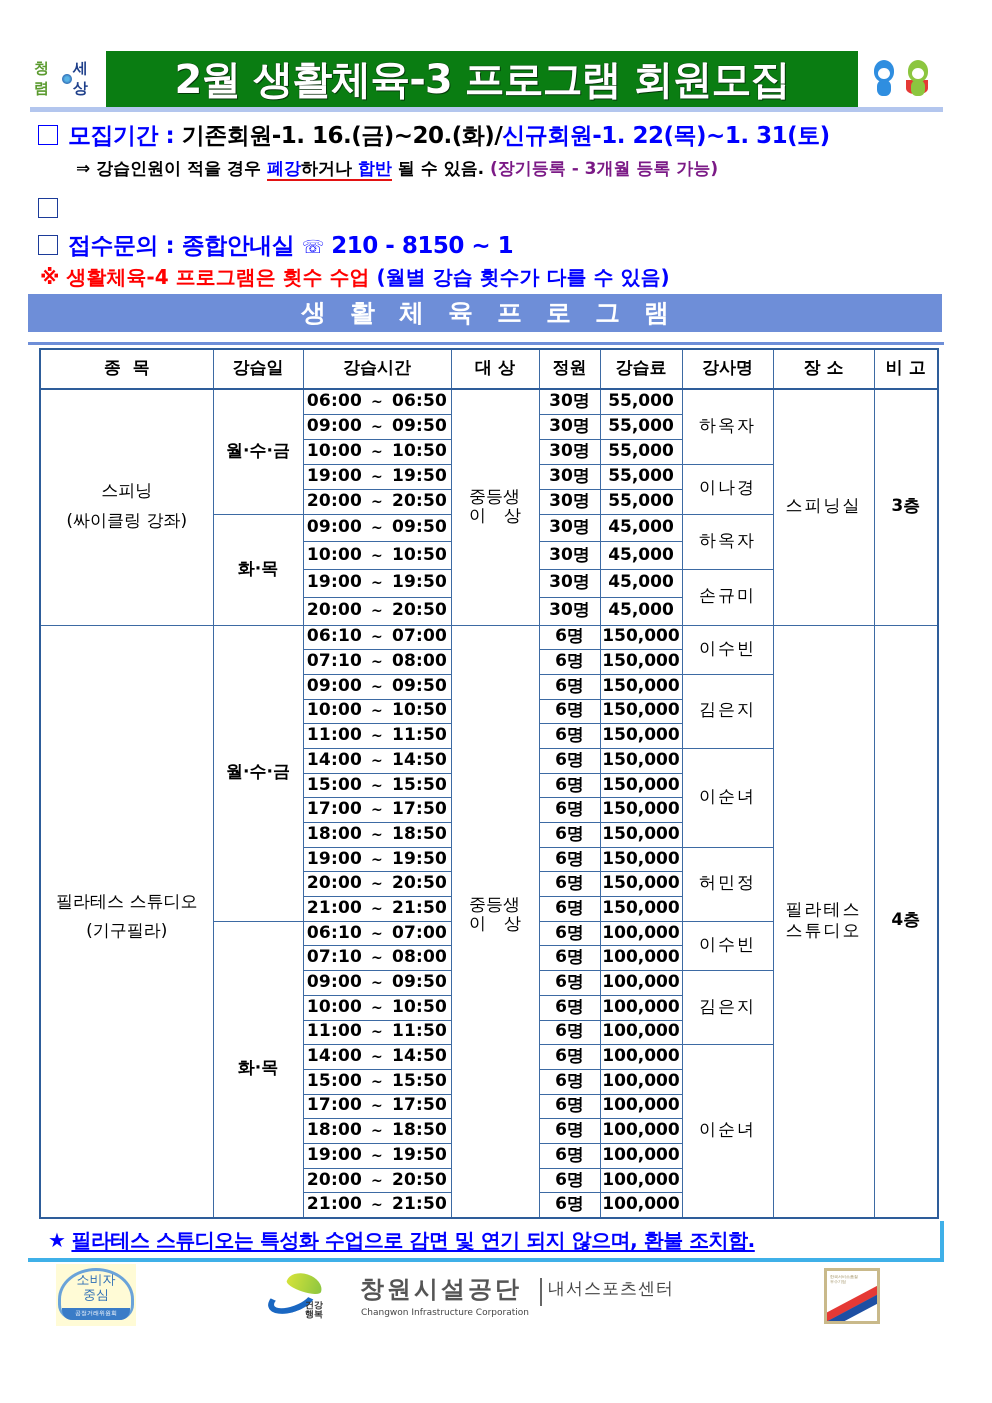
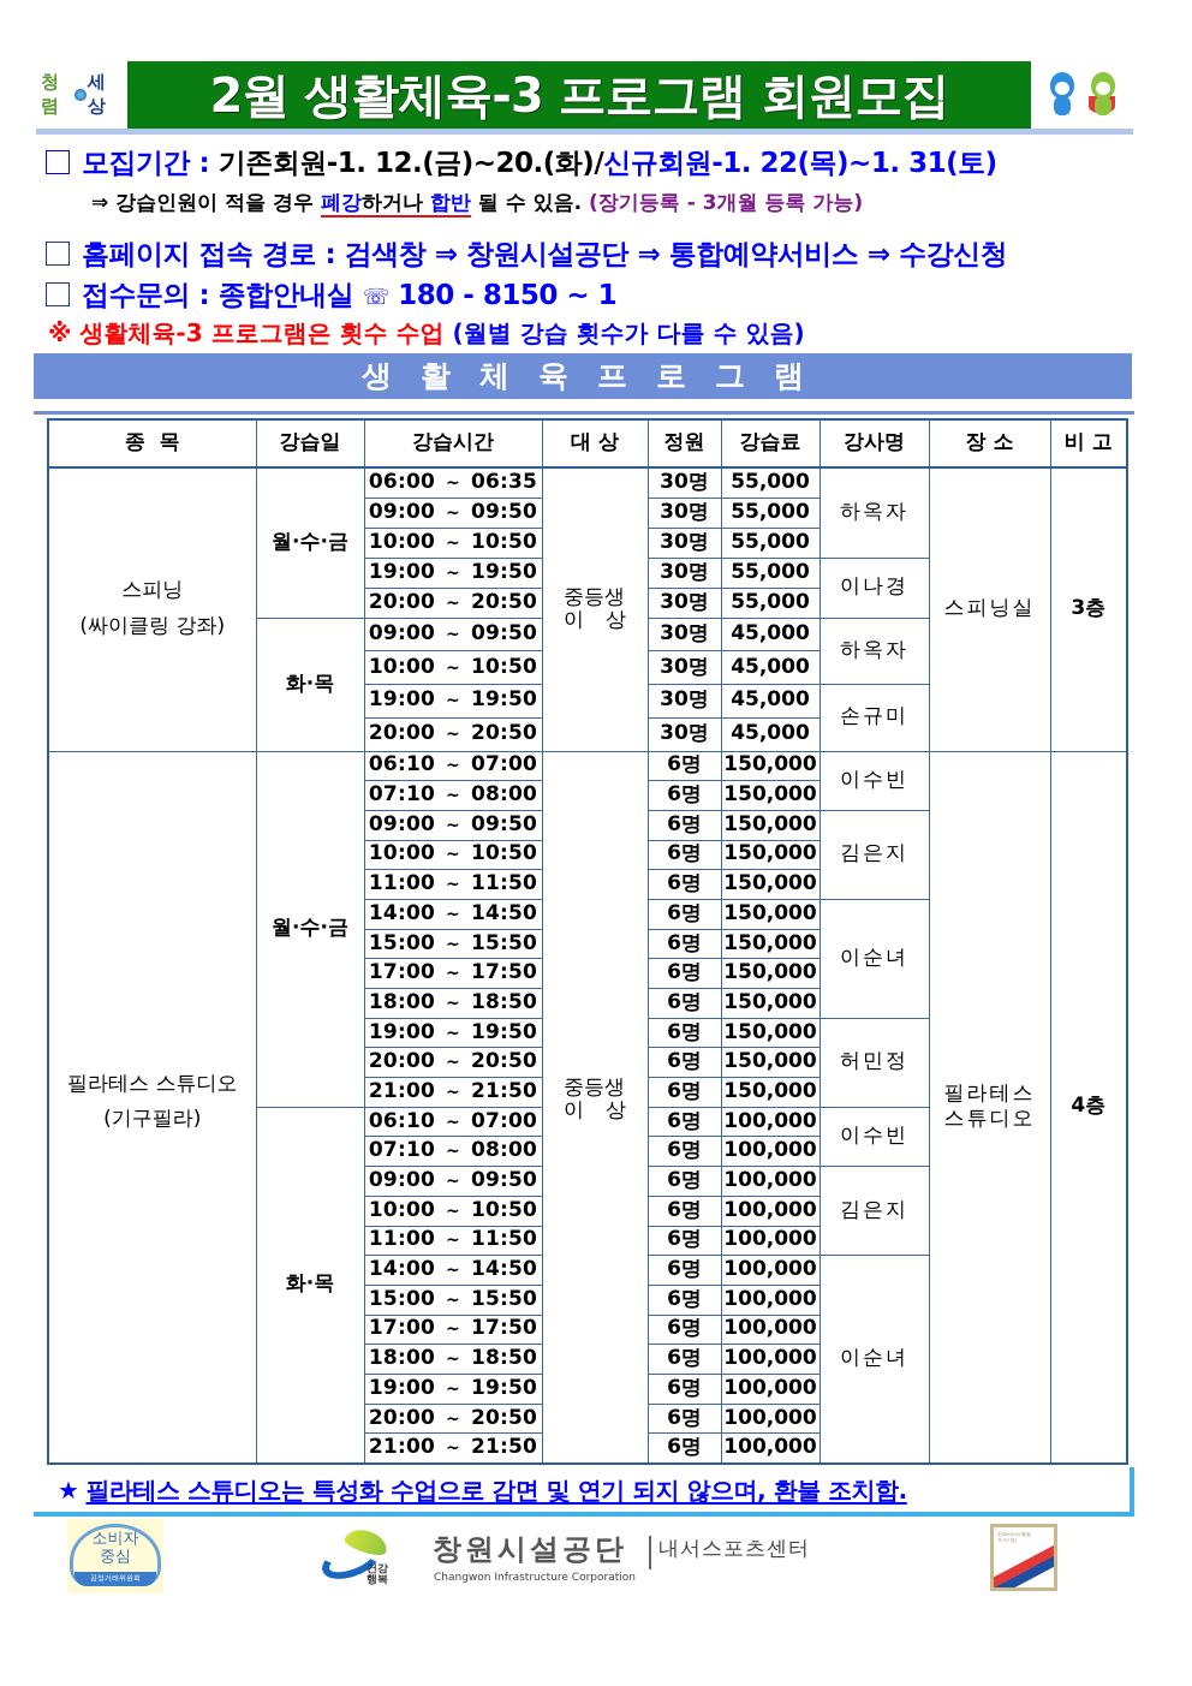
  청렴
  세상
  2월 생활체육-3 프로그램 회원모집
- 모집기간 : 기존회원-1. 16.(금)~20.(화)/신규회원-1. 22(목)~1. 31(토)
+ 모집기간 : 기존회원-1. 12.(금)~20.(화)/신규회원-1. 22(목)~1. 31(토)
  ⇒ 강습인원이 적을 경우 폐강하거나 합반 될 수 있음. (장기등록 - 3개월 등록 가능)
+ 홈페이지 접속 경로 : 검색창 ⇒ 창원시설공단 ⇒ 통합예약서비스 ⇒ 수강신청
- 접수문의 : 종합안내실 ☏ 210 - 8150 ~ 1
+ 접수문의 : 종합안내실 ☏ 180 - 8150 ~ 1
- ※ 생활체육-4 프로그램은 횟수 수업 (월별 강습 횟수가 다를 수 있음)
+ ※ 생활체육-3 프로그램은 횟수 수업 (월별 강습 횟수가 다를 수 있음)
  생활체육프로그램
  종 목	강습일	강습시간	대 상	정원	강습료	강사명	장 소	비 고
- 스피닝(싸이클링 강좌)	월·수·금	06:00 ~ 06:50	중등생이 상	30명	55,000	하옥자	스피닝실	3층
+ 스피닝(싸이클링 강좌)	월·수·금	06:00 ~ 06:35	중등생이 상	30명	55,000	하옥자	스피닝실	3층
  09:00 ~ 09:50	30명	55,000
  10:00 ~ 10:50	30명	55,000
  19:00 ~ 19:50	30명	55,000	이나경
  20:00 ~ 20:50	30명	55,000
  화·목	09:00 ~ 09:50	30명	45,000	하옥자
  10:00 ~ 10:50	30명	45,000
  19:00 ~ 19:50	30명	45,000	손규미
  20:00 ~ 20:50	30명	45,000
  필라테스 스튜디오(기구필라)	월·수·금	06:10 ~ 07:00	중등생이 상	6명	150,000	이수빈	필라테스스튜디오	4층
  07:10 ~ 08:00	6명	150,000
  09:00 ~ 09:50	6명	150,000	김은지
  10:00 ~ 10:50	6명	150,000
  11:00 ~ 11:50	6명	150,000
  14:00 ~ 14:50	6명	150,000	이순녀
  15:00 ~ 15:50	6명	150,000
  17:00 ~ 17:50	6명	150,000
  18:00 ~ 18:50	6명	150,000
  19:00 ~ 19:50	6명	150,000	허민정
  20:00 ~ 20:50	6명	150,000
  21:00 ~ 21:50	6명	150,000
  화·목	06:10 ~ 07:00	6명	100,000	이수빈
  07:10 ~ 08:00	6명	100,000
  09:00 ~ 09:50	6명	100,000	김은지
  10:00 ~ 10:50	6명	100,000
  11:00 ~ 11:50	6명	100,000
  14:00 ~ 14:50	6명	100,000	이순녀
  15:00 ~ 15:50	6명	100,000
  17:00 ~ 17:50	6명	100,000
  18:00 ~ 18:50	6명	100,000
  19:00 ~ 19:50	6명	100,000
  20:00 ~ 20:50	6명	100,000
  21:00 ~ 21:50	6명	100,000
  ★ 필라테스 스튜디오는 특성화 수업으로 감면 및 연기 되지 않으며, 환불 조치함.
  소비자
  중심
  건강
  행복
  창원시설공단
  Changwon Infrastructure Corporation
  내서스포츠센터
